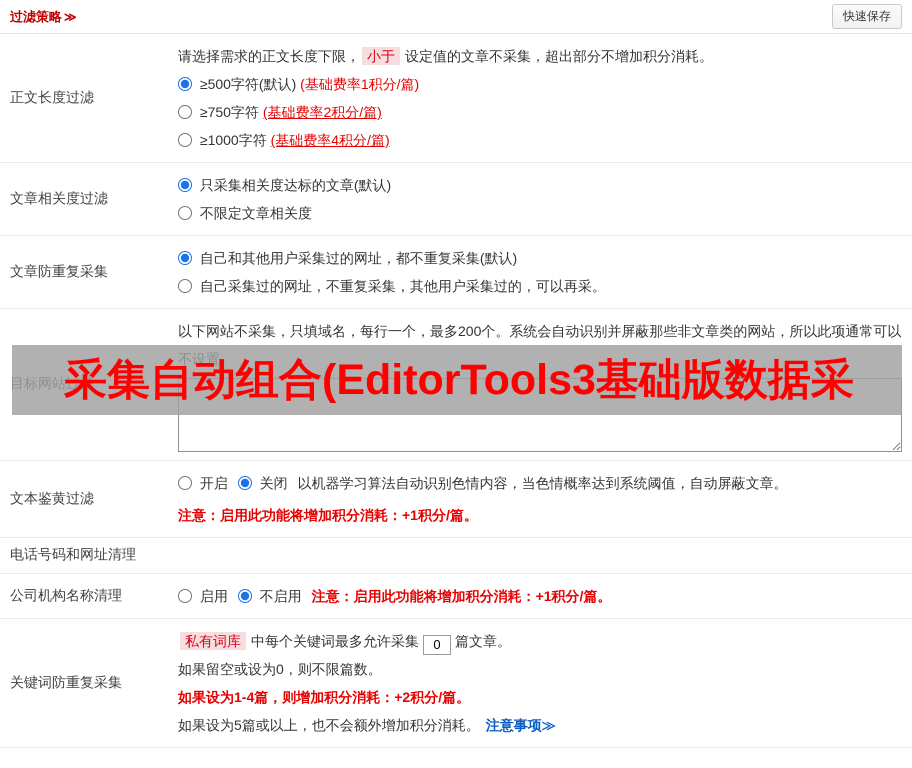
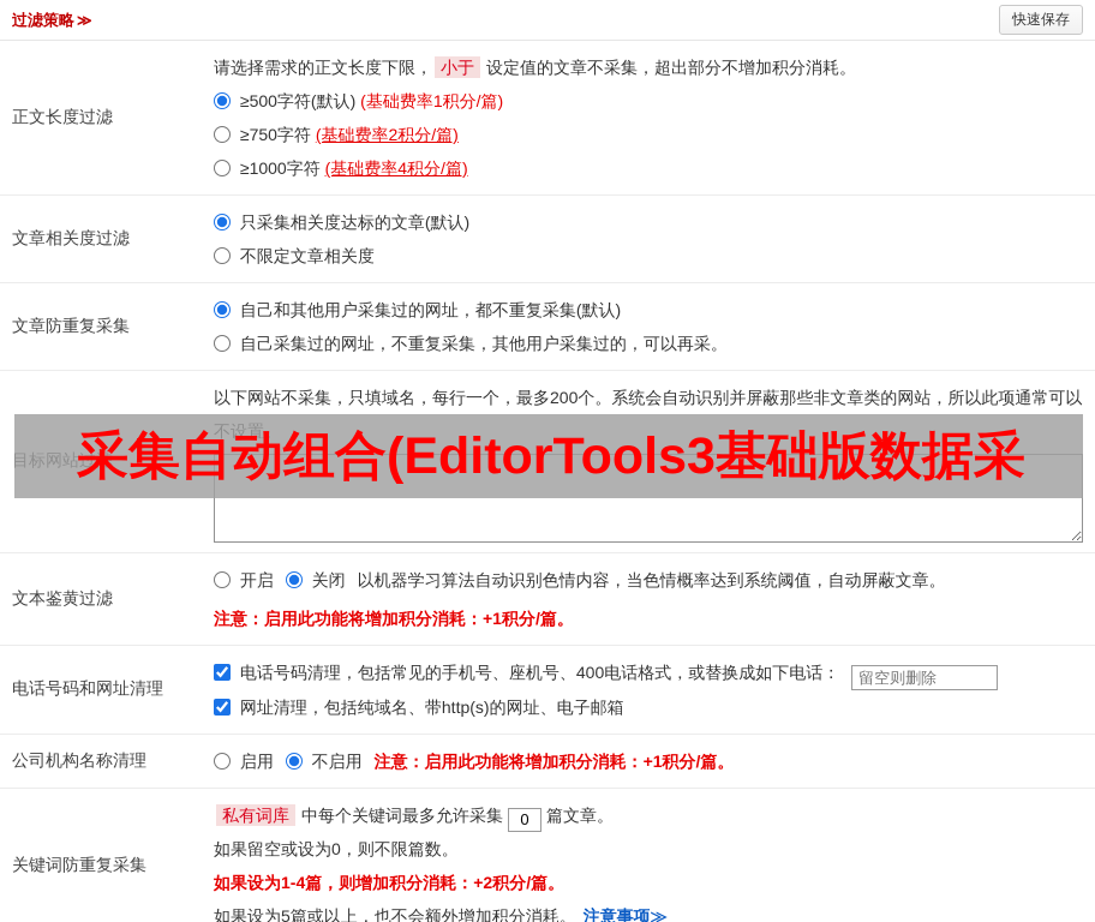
  过滤策略 ≫
  快速保存
  正文长度过滤
  请选择需求的正文长度下限， 小于 设定值的文章不采集，超出部分不增加积分消耗。
  ≥500字符(默认) (基础费率1积分/篇)
  ≥750字符 (基础费率2积分/篇)
  ≥1000字符 (基础费率4积分/篇)
  文章相关度过滤
  只采集相关度达标的文章(默认)
  不限定文章相关度
  文章防重复采集
  自己和其他用户采集过的网址，都不重复采集(默认)
  自己采集过的网址，不重复采集，其他用户采集过的，可以再采。
  目标网站过滤
  以下网站不采集，只填域名，每行一个，最多200个。系统会自动识别并屏蔽那些非文章类的网站，所以此项通常可以不设置。
  文本鉴黄过滤
  开启 关闭 以机器学习算法自动识别色情内容，当色情概率达到系统阈值，自动屏蔽文章。
  注意：启用此功能将增加积分消耗：+1积分/篇。
  电话号码和网址清理
+ 电话号码清理，包括常见的手机号、座机号、400电话格式，或替换成如下电话： 留空则删除
+ 网址清理，包括纯域名、带http(s)的网址、电子邮箱
  公司机构名称清理
  启用 不启用 注意：启用此功能将增加积分消耗：+1积分/篇。
  关键词防重复采集
  私有词库 中每个关键词最多允许采集 0 篇文章。
  如果留空或设为0，则不限篇数。
  如果设为1-4篇，则增加积分消耗：+2积分/篇。
  如果设为5篇或以上，也不会额外增加积分消耗。 注意事项≫
  采集自动组合(EditorTools3基础版数据采
